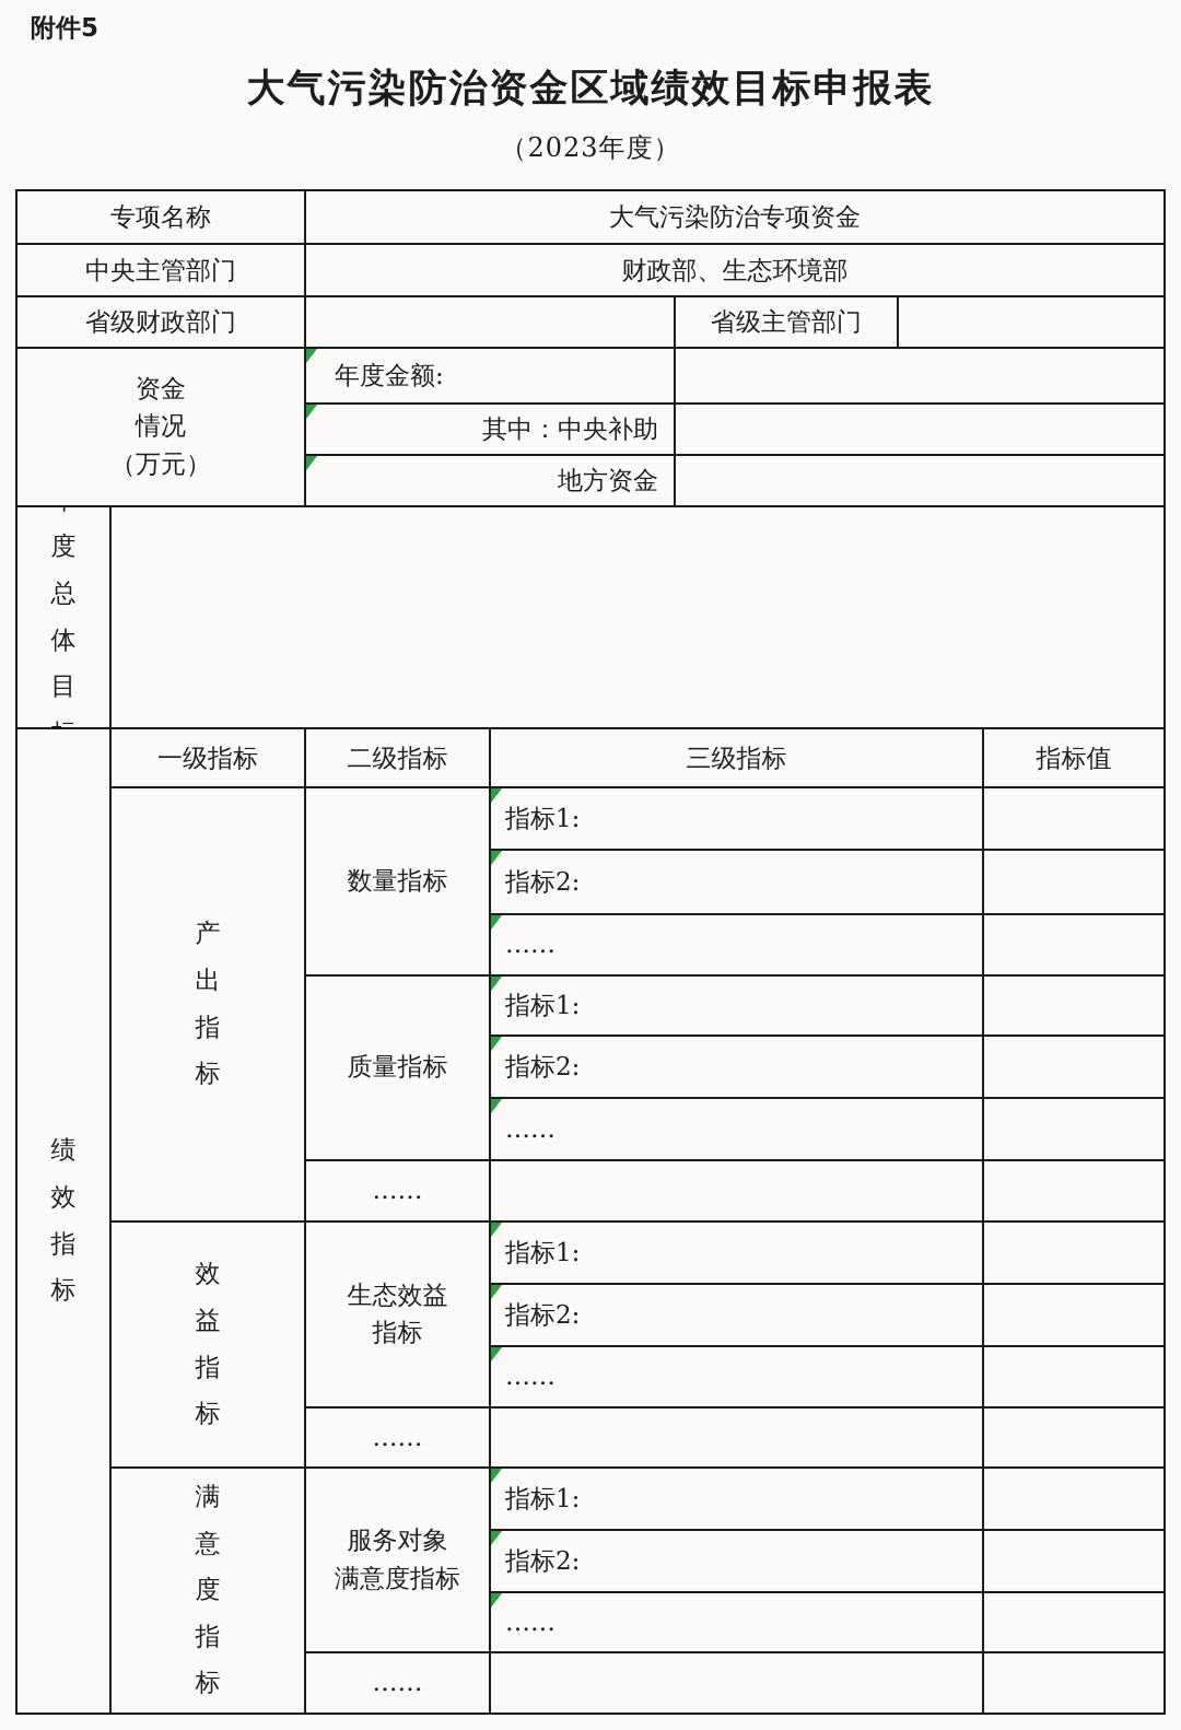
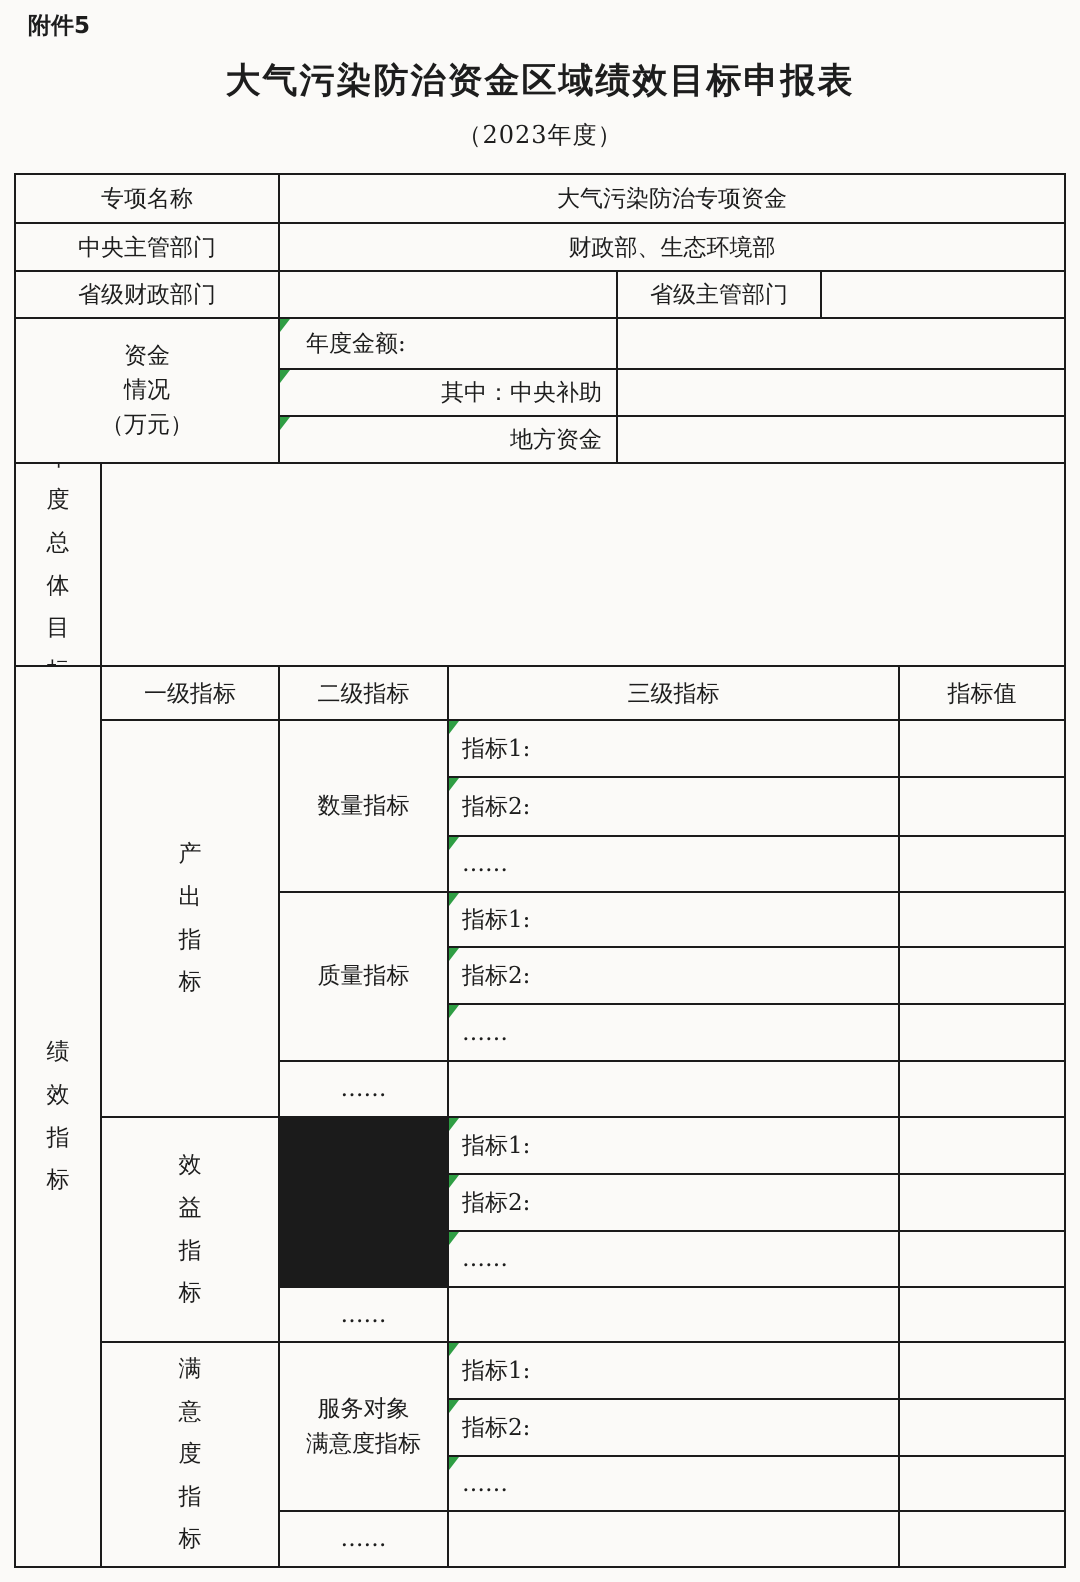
  附件5
  大气污染防治资金区域绩效目标申报表
  （2023年度）
  专项名称
  大气污染防治专项资金
  中央主管部门
  财政部、生态环境部
  省级财政部门
  省级主管部门
  资金
  情况
  （万元）
  年度金额:
  其中：中央补助
  地方资金
  绩效指标
  一级指标
  二级指标
  三级指标
  指标值
  产出指标
  数量指标
  指标1:
  指标2:
  ……
  质量指标
  指标1:
  指标2:
  ……
  ……
  效益指标
- 生态效益
- 指标
  指标1:
  指标2:
  ……
  ……
  满意度指标
  服务对象
  满意度指标
  指标1:
  指标2:
  ……
  ……
